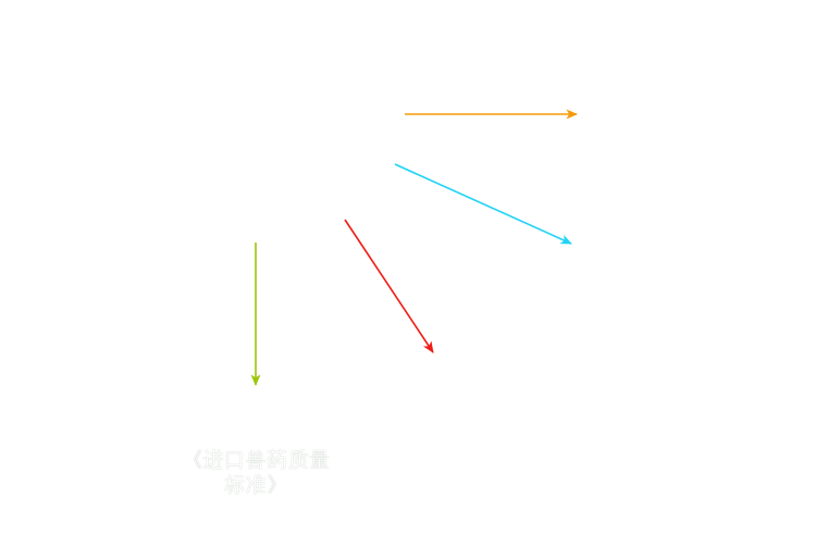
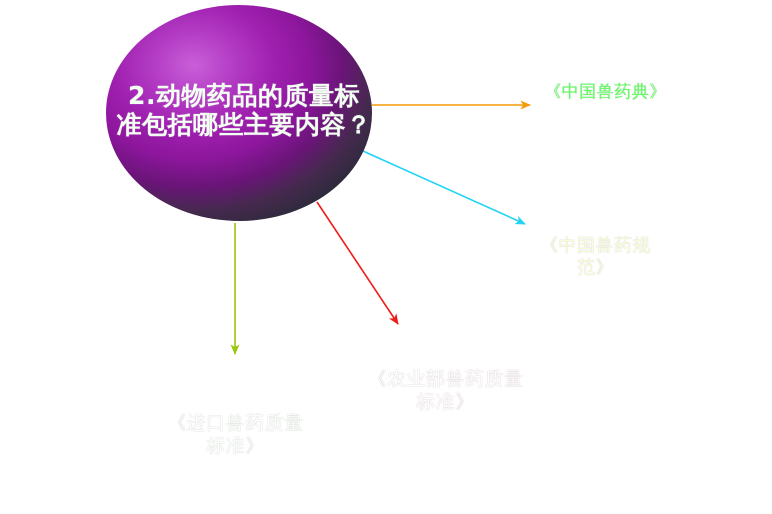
+ 2.动物药品的质量标准包括哪些主要内容？
+ 《中国兽药典》
+ 《中国兽药规范》
+ 《农业部兽药质量标准》
  《进口兽药质量标准》
